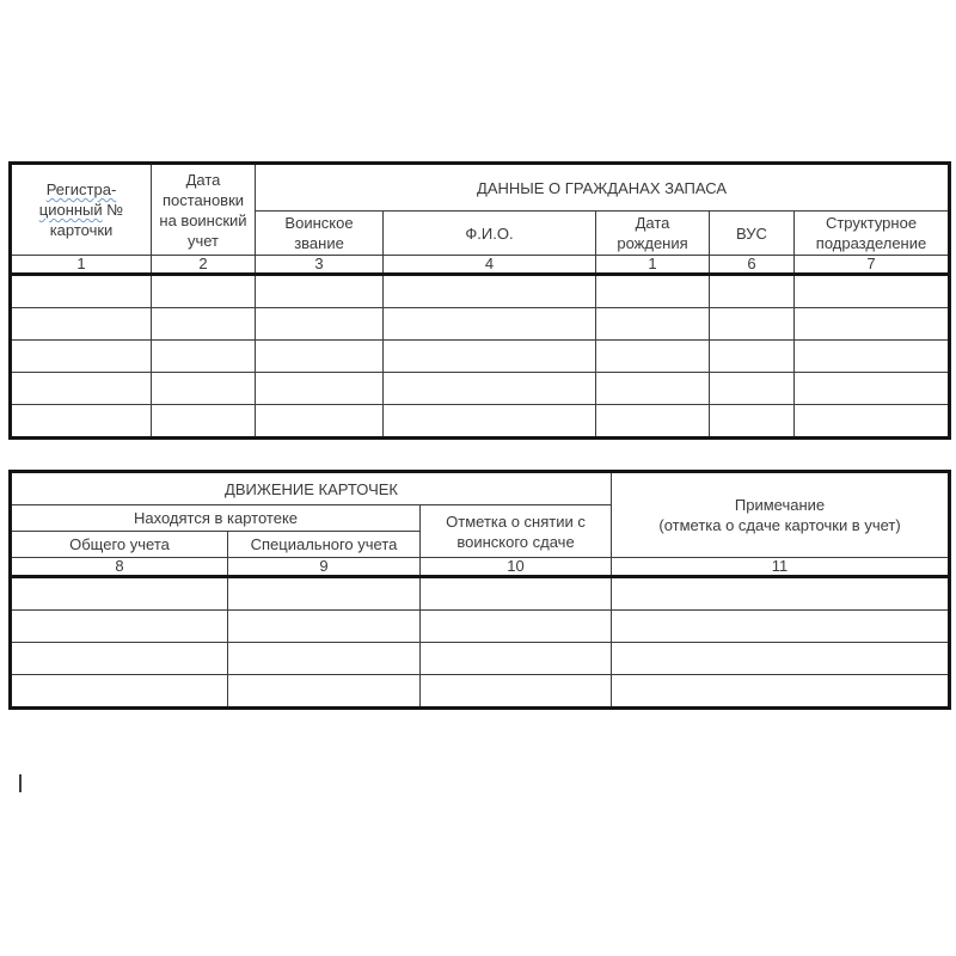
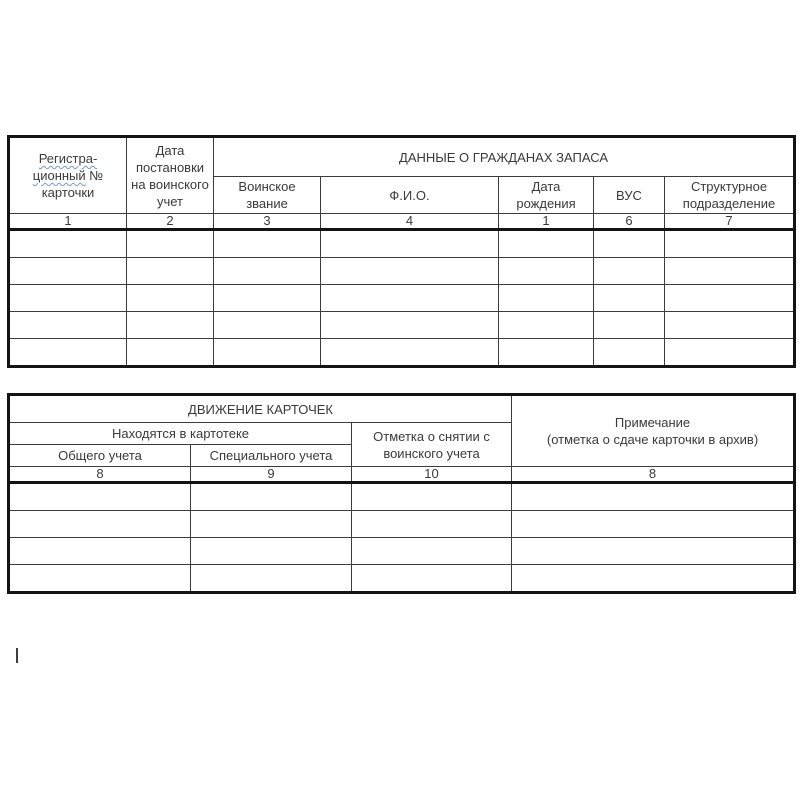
- Регистра- ционный № карточки	Дата постановки на воинский учет	ДАННЫЕ О ГРАЖДАНАХ ЗАПАСА
+ Регистра- ционный № карточки	Дата постановки на воинского учет	ДАННЫЕ О ГРАЖДАНАХ ЗАПАСА
  Воинское звание	Ф.И.О.	Дата рождения	ВУС	Структурное подразделение
  1	2	3	4	1	6	7
- ДВИЖЕНИЕ КАРТОЧЕК	Примечание (отметка о сдаче карточки в учет)
+ ДВИЖЕНИЕ КАРТОЧЕК	Примечание (отметка о сдаче карточки в архив)
- Находятся в картотеке	Отметка о снятии с воинского сдаче
+ Находятся в картотеке	Отметка о снятии с воинского учета
  Общего учета	Специального учета
- 8	9	10	11
+ 8	9	10	8
